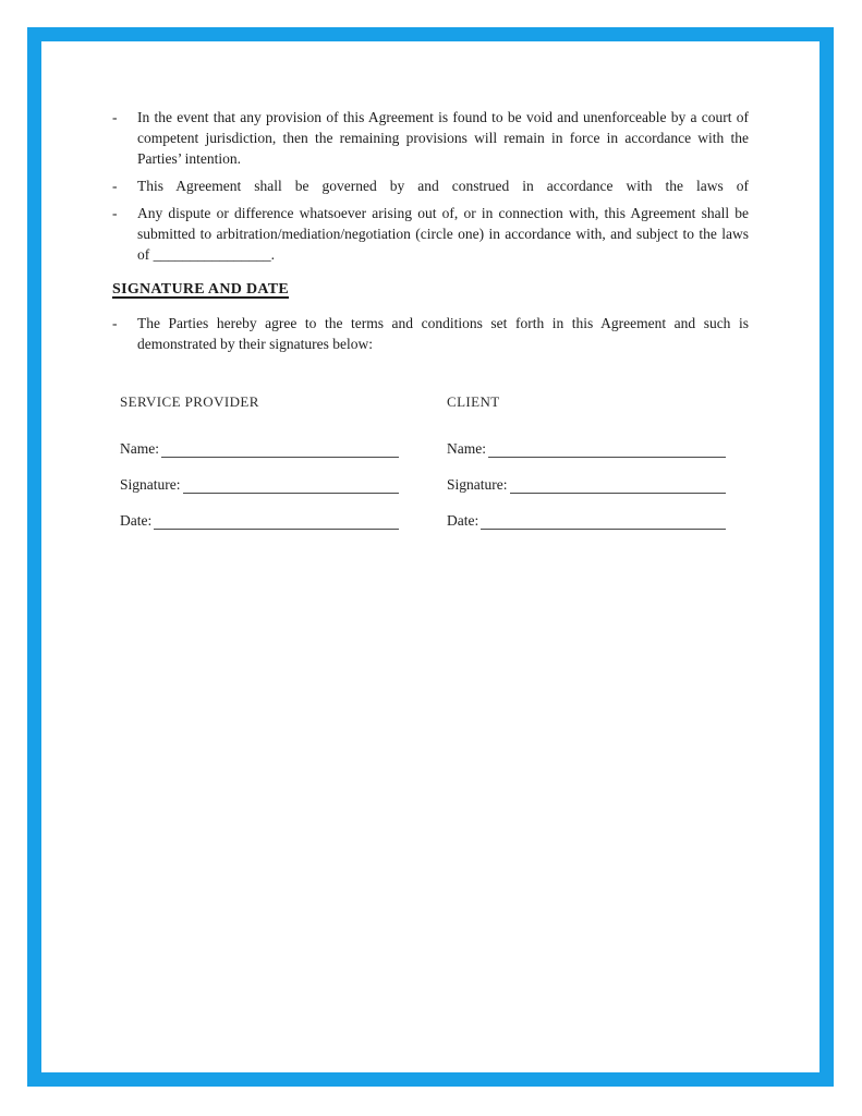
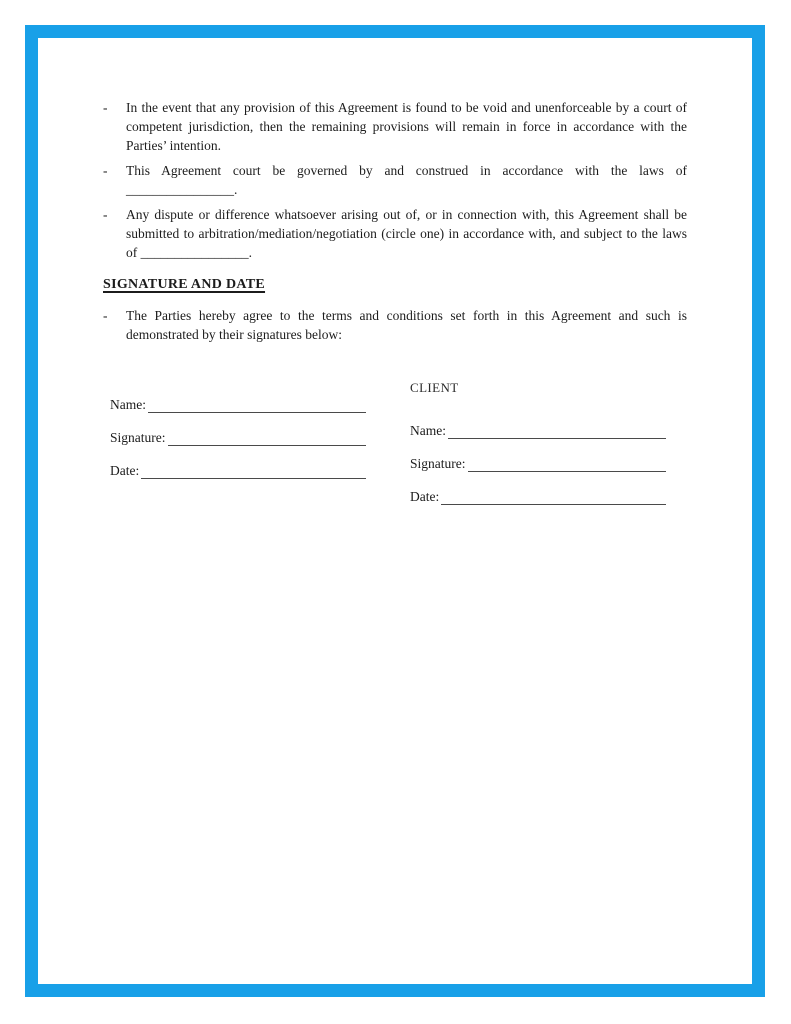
  -
  In the event that any provision of this Agreement is found to be void and unenforceable by a court of competent jurisdiction, then the remaining provisions will remain in force in accordance with the Parties’ intention.
  -
- This Agreement shall be governed by and construed in accordance with the laws of
+ This Agreement court be governed by and construed in accordance with the laws of
+ ________________.
  -
  Any dispute or difference whatsoever arising out of, or in connection with, this Agreement shall be submitted to arbitration/mediation/negotiation (circle one) in accordance with, and subject to the laws of ________________.
  SIGNATURE AND DATE
  -
  The Parties hereby agree to the terms and conditions set forth in this Agreement and such is demonstrated by their signatures below:
- SERVICE PROVIDER
  Name:
  Signature:
  Date:
  CLIENT
  Name:
  Signature:
  Date:
